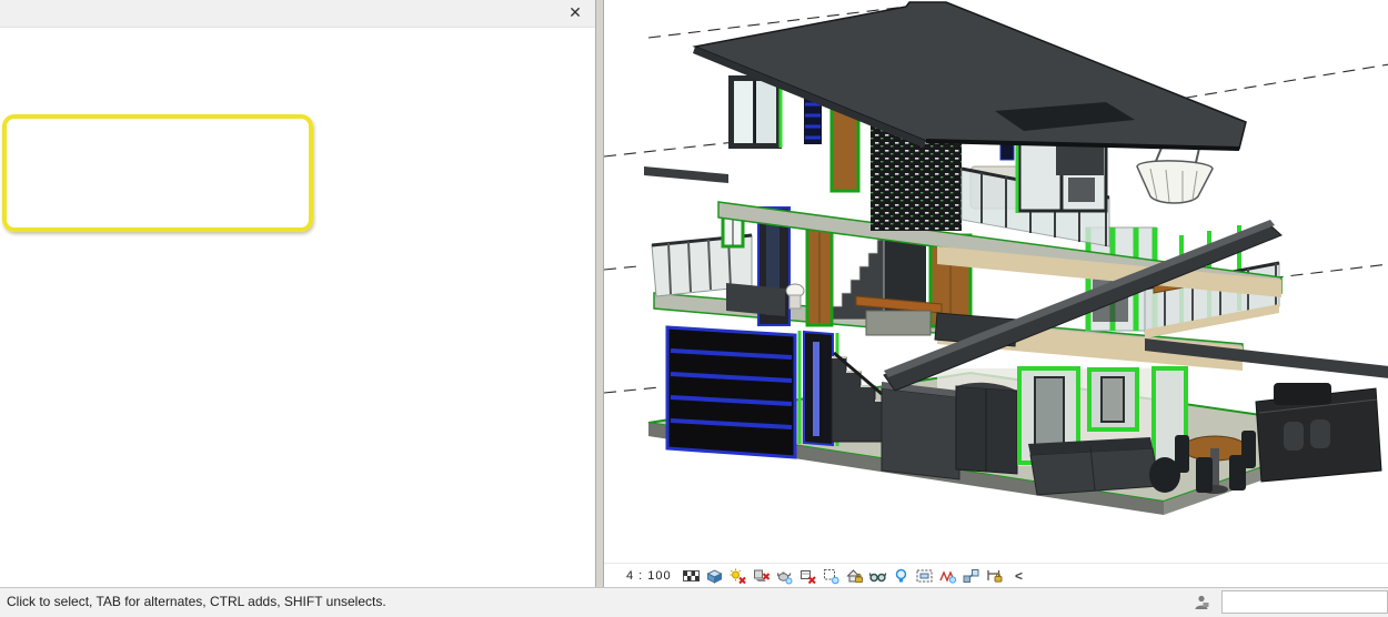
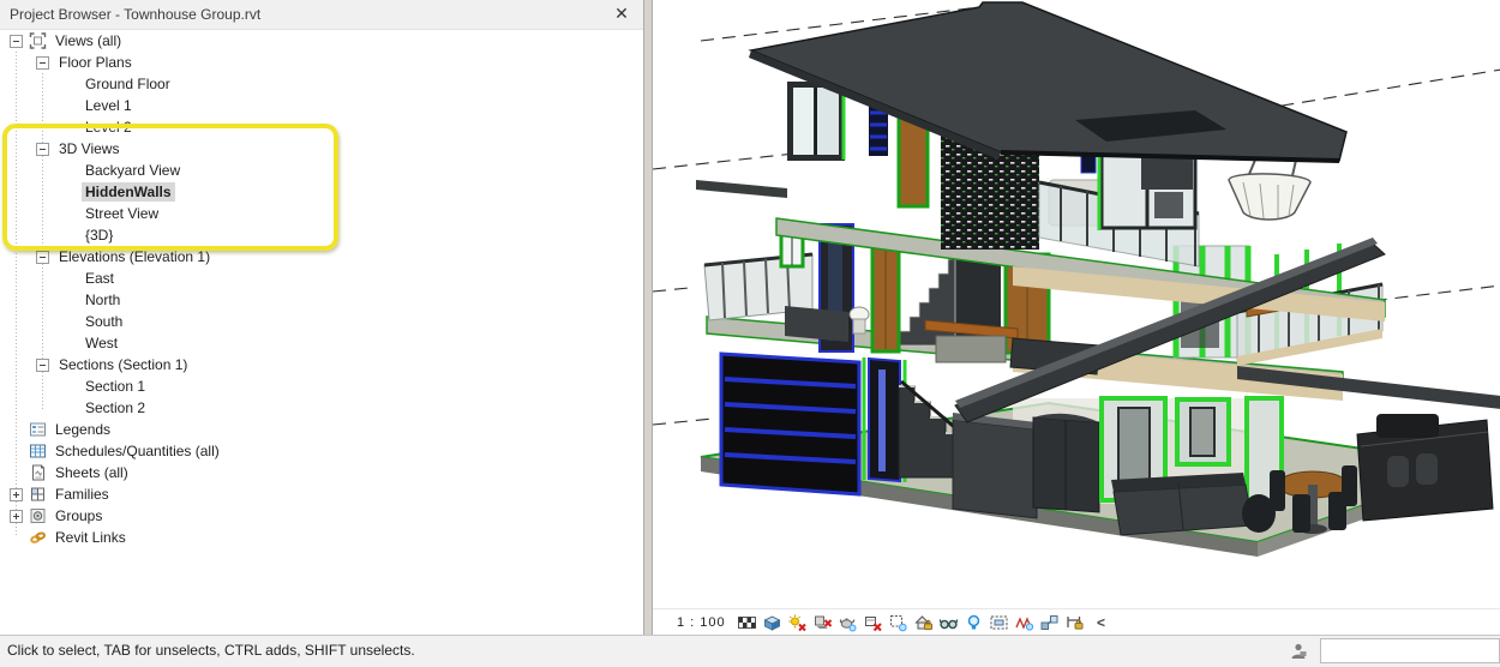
+ Project Browser - Townhouse Group.rvt
  ✕
+ Views (all)
+ Floor Plans
+ Ground Floor
+ Level 1
+ Level 2
+ 3D Views
+ Backyard View
+ HiddenWalls
+ Street View
+ {3D}
+ Elevations (Elevation 1)
+ East
+ North
+ South
+ West
+ Sections (Section 1)
+ Section 1
+ Section 2
+ Legends
+ Schedules/Quantities (all)
+ Sheets (all)
+ Families
+ Groups
+ Revit Links
- 4 : 100
+ 1 : 100
  <
- Click to select, TAB for alternates, CTRL adds, SHIFT unselects.
+ Click to select, TAB for unselects, CTRL adds, SHIFT unselects.
